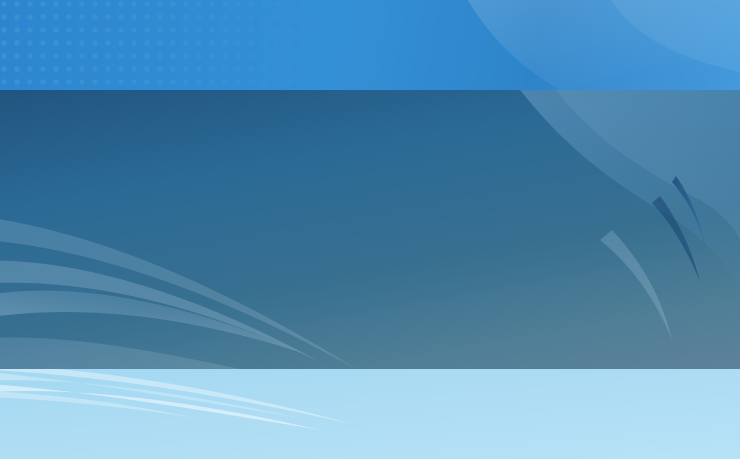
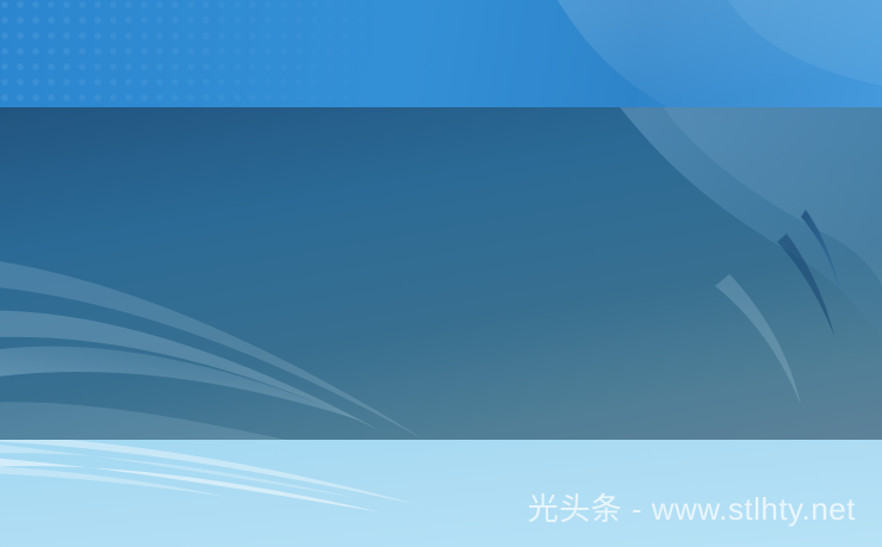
+ 光头条 - www.stlhty.net
